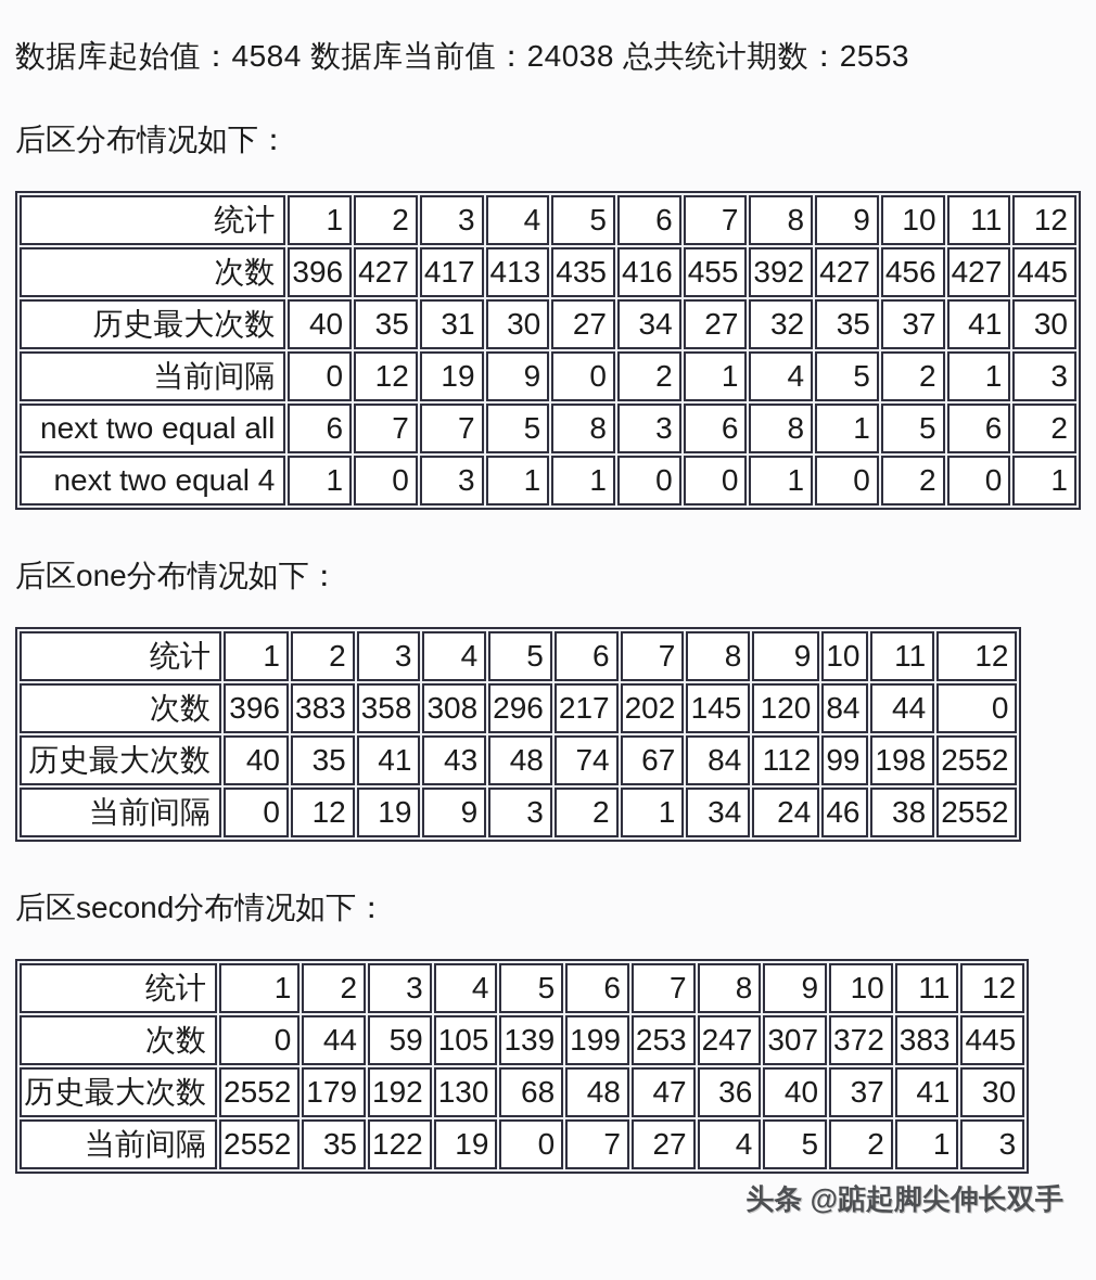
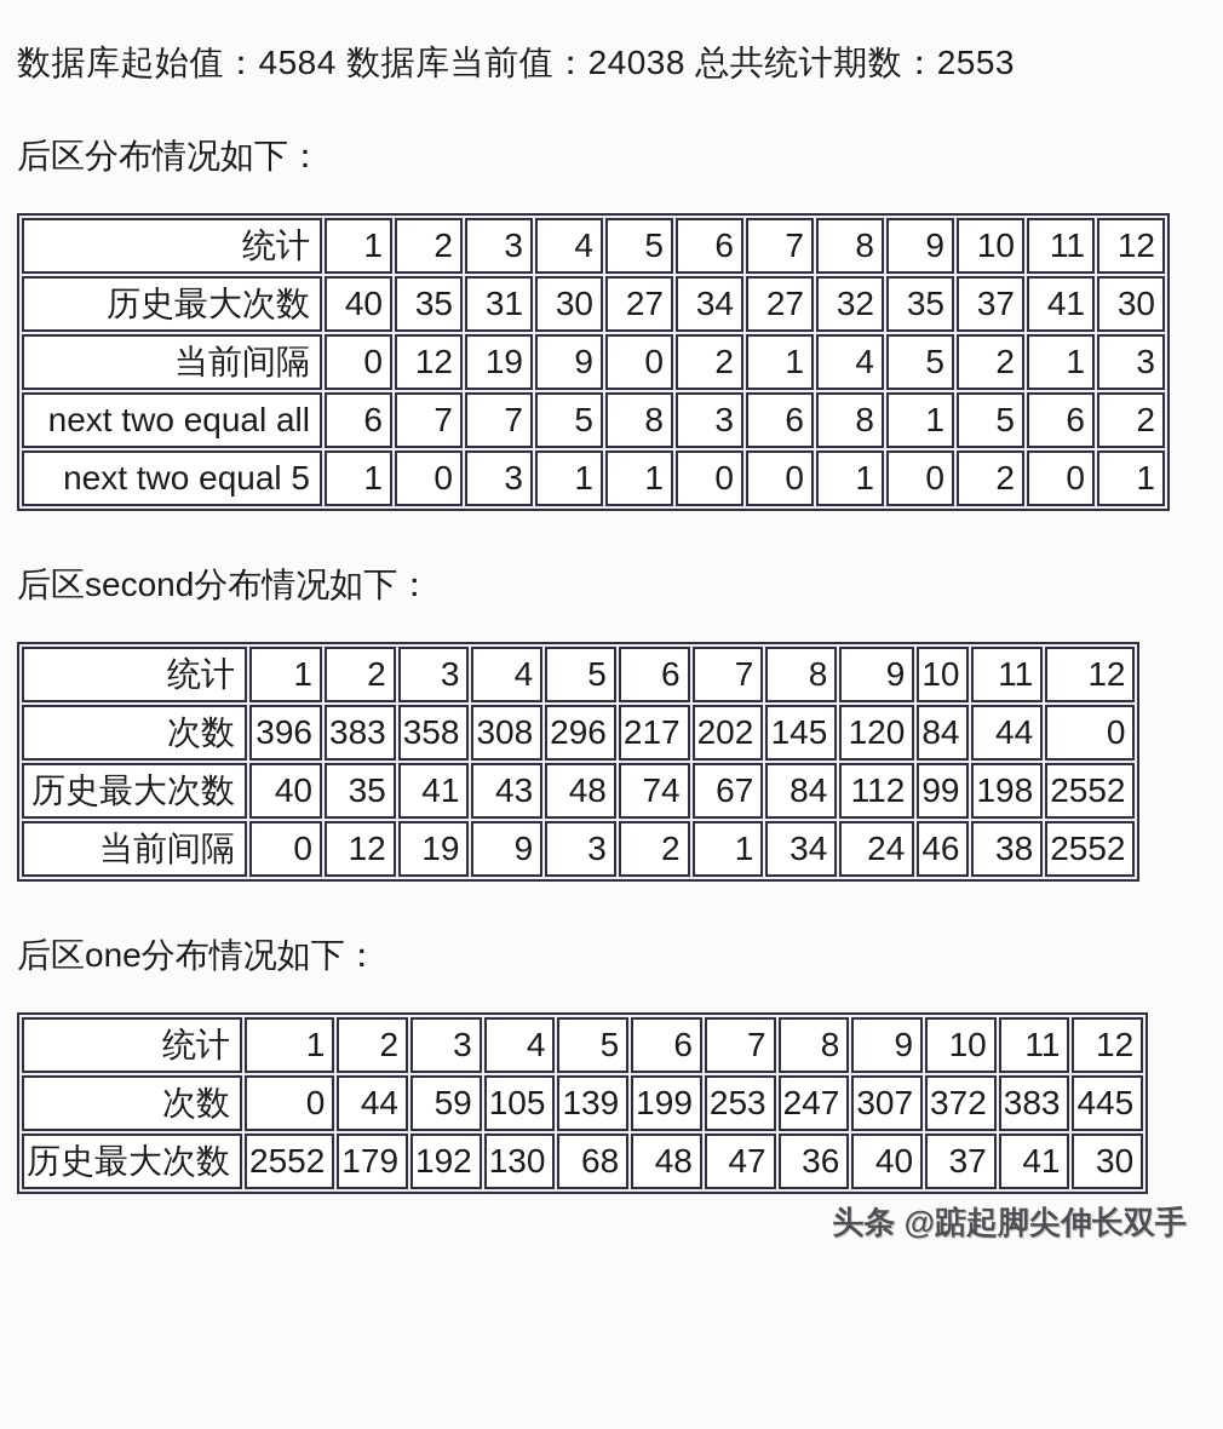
  数据库起始值：4584 数据库当前值：24038 总共统计期数：2553
  后区分布情况如下：
  统计	1	2	3	4	5	6	7	8	9	10	11	12
- 次数	396	427	417	413	435	416	455	392	427	456	427	445
  历史最大次数	40	35	31	30	27	34	27	32	35	37	41	30
  当前间隔	0	12	19	9	0	2	1	4	5	2	1	3
  next two equal all	6	7	7	5	8	3	6	8	1	5	6	2
- next two equal 4	1	0	3	1	1	0	0	1	0	2	0	1
+ next two equal 5	1	0	3	1	1	0	0	1	0	2	0	1
- 后区one分布情况如下：
+ 后区second分布情况如下：
  统计	1	2	3	4	5	6	7	8	9	10	11	12
  次数	396	383	358	308	296	217	202	145	120	84	44	0
  历史最大次数	40	35	41	43	48	74	67	84	112	99	198	2552
  当前间隔	0	12	19	9	3	2	1	34	24	46	38	2552
- 后区second分布情况如下：
+ 后区one分布情况如下：
  统计	1	2	3	4	5	6	7	8	9	10	11	12
  次数	0	44	59	105	139	199	253	247	307	372	383	445
  历史最大次数	2552	179	192	130	68	48	47	36	40	37	41	30
- 当前间隔	2552	35	122	19	0	7	27	4	5	2	1	3
  头条 @踮起脚尖伸长双手
